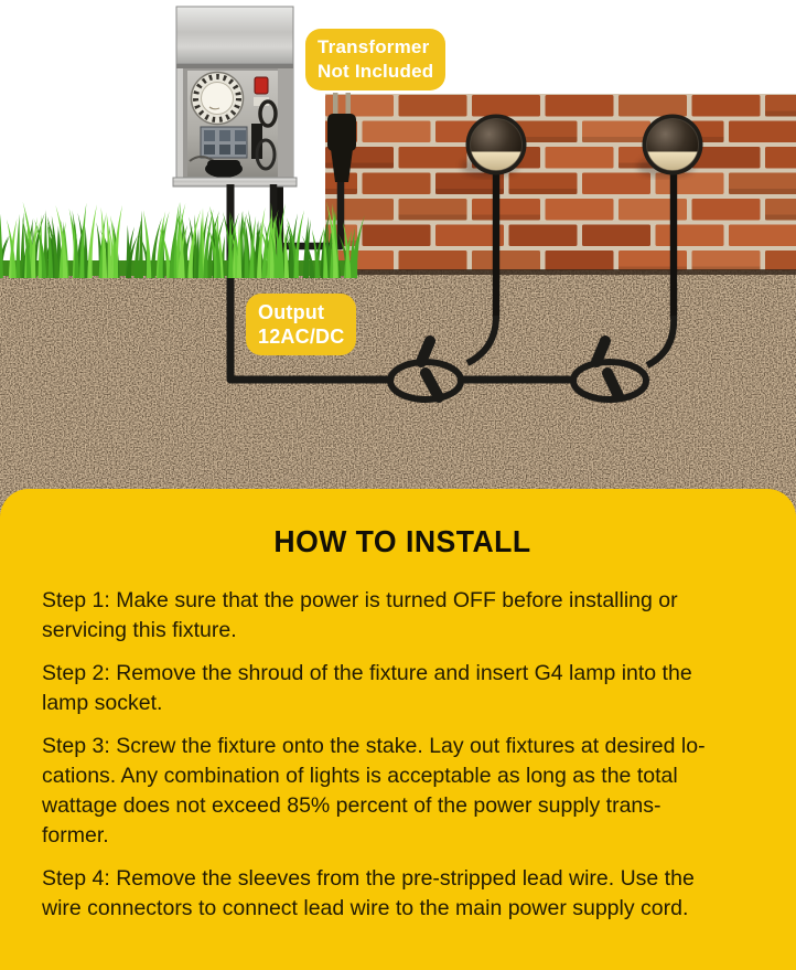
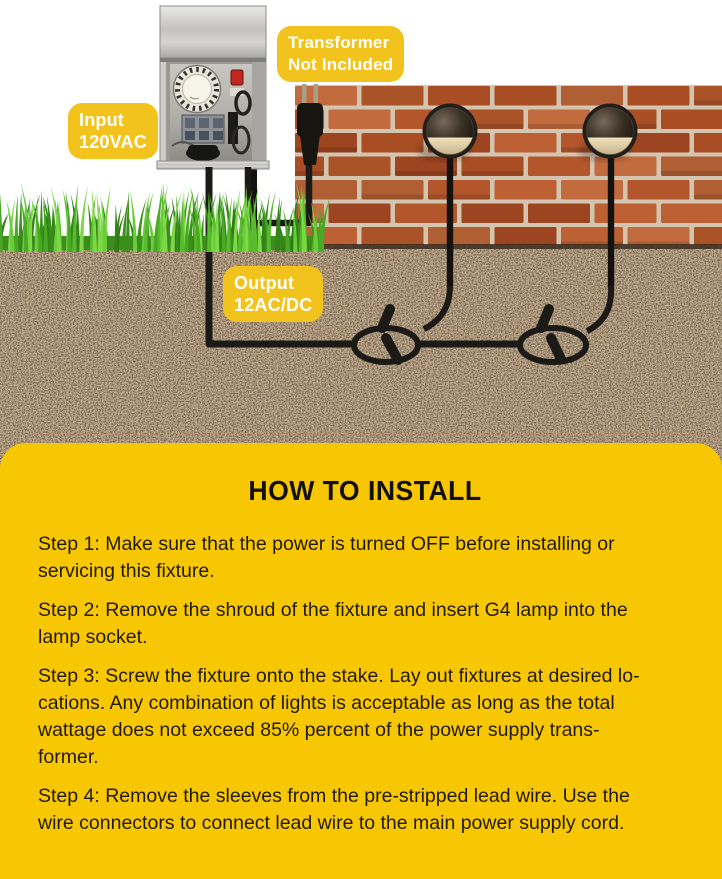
  Transformer
  Not Included
+ Input
+ 120VAC
  Output
  12AC/DC
  HOW TO INSTALL
  Step 1: Make sure that the power is turned OFF before installing or
  servicing this fixture.
  Step 2: Remove the shroud of the fixture and insert G4 lamp into the
  lamp socket.
  Step 3: Screw the fixture onto the stake. Lay out fixtures at desired lo-
  cations. Any combination of lights is acceptable as long as the total
  wattage does not exceed 85% percent of the power supply trans-
  former.
  Step 4: Remove the sleeves from the pre-stripped lead wire. Use the
  wire connectors to connect lead wire to the main power supply cord.
